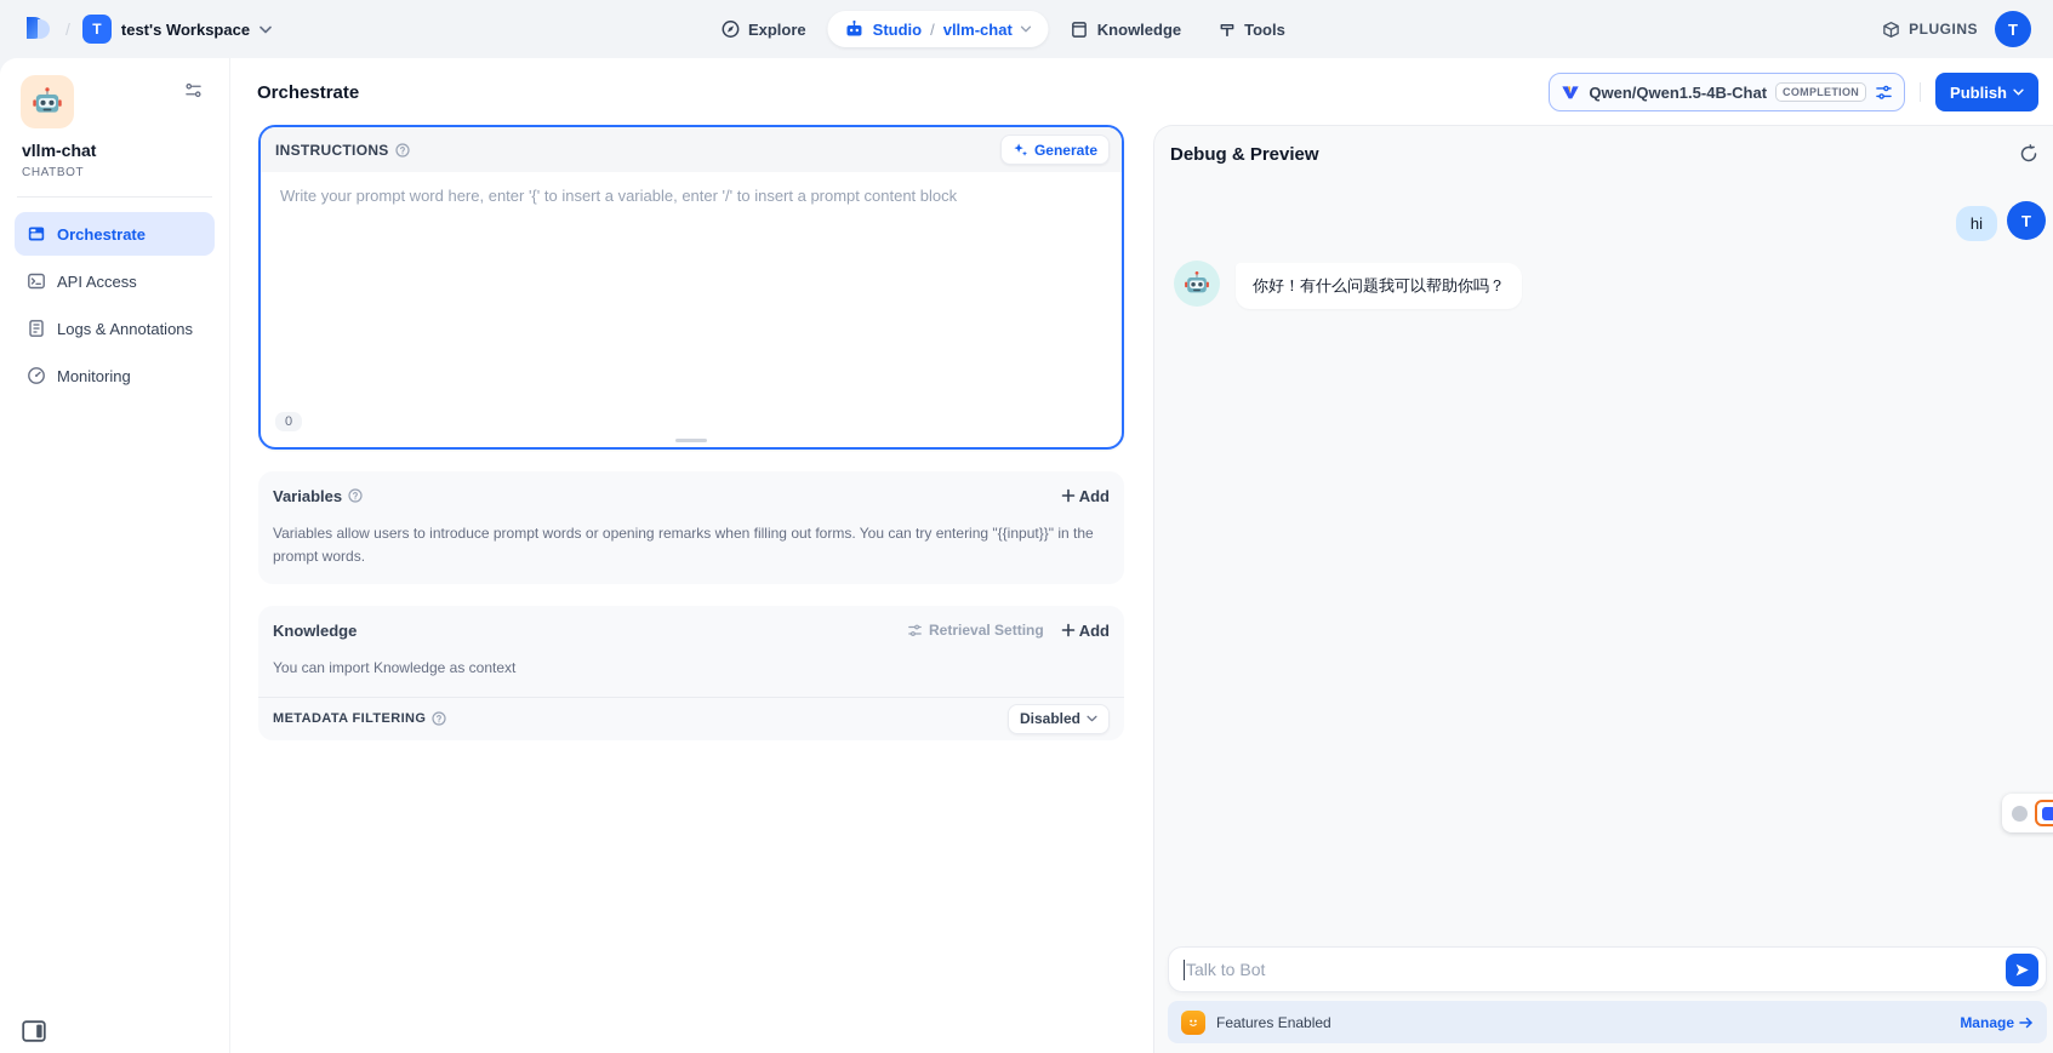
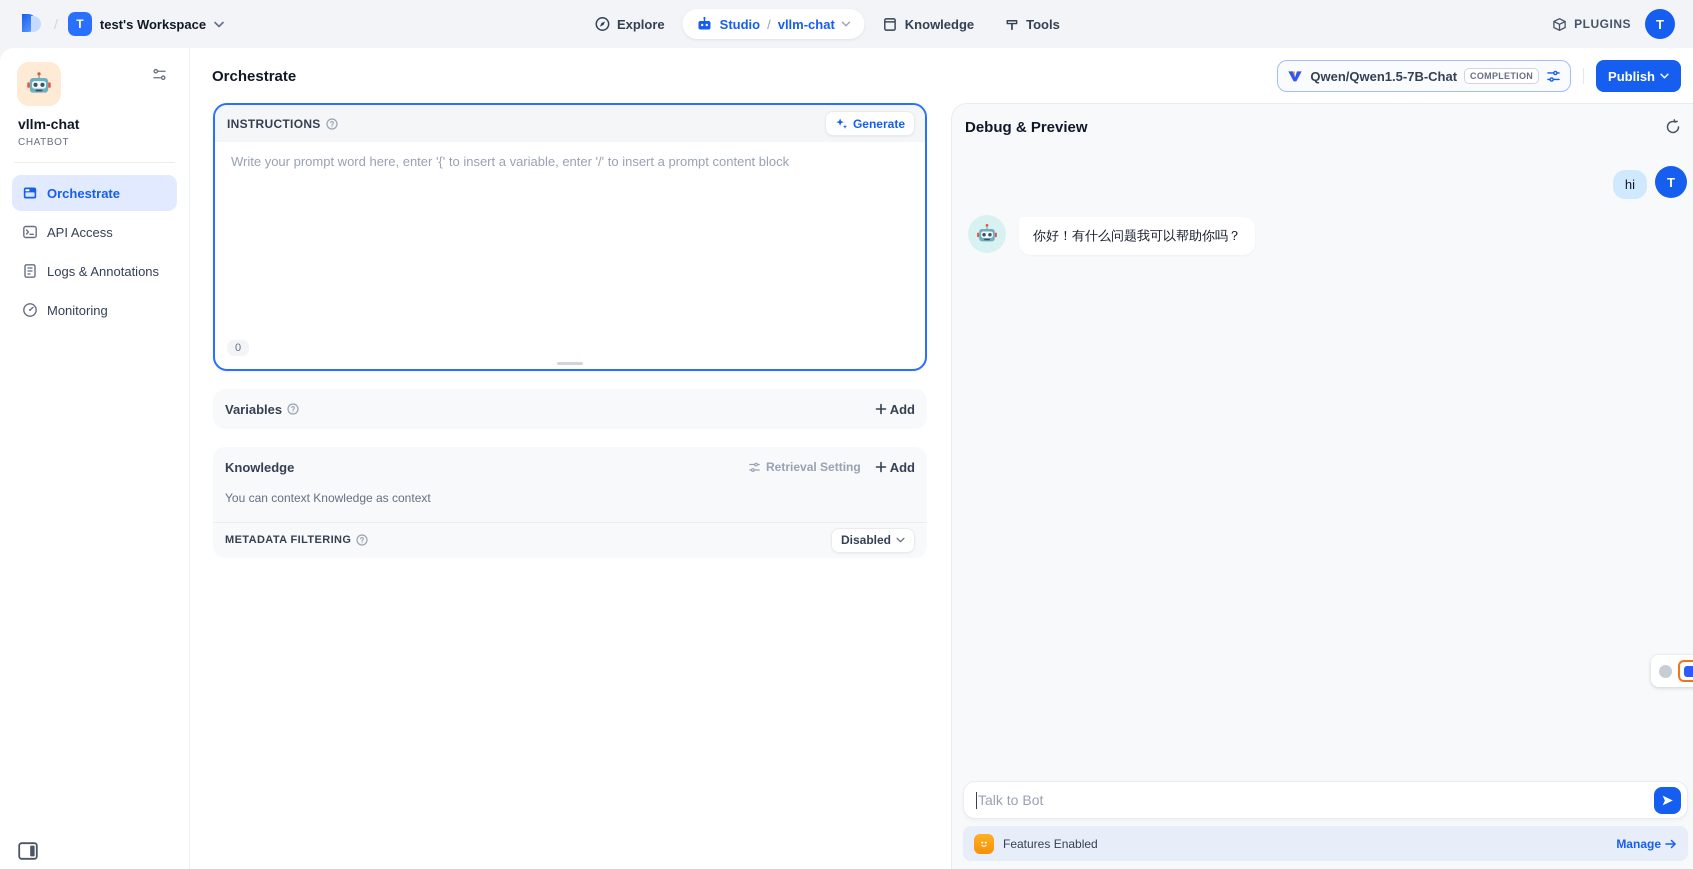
  /
  T
  test's Workspace
  Explore
  Studio
  /
  vllm-chat
  Knowledge
  Tools
  PLUGINS
  T
  vllm-chat
  CHATBOT
  Orchestrate
  API Access
  Logs & Annotations
  Monitoring
  Orchestrate
- Qwen/Qwen1.5-4B-Chat
+ Qwen/Qwen1.5-7B-Chat
  COMPLETION
  Publish
  INSTRUCTIONS
  Generate
  Write your prompt word here, enter '{' to insert a variable, enter '/' to insert a prompt content block
  0
  Variables
  Add
- Variables allow users to introduce prompt words or opening remarks when filling out forms. You can try entering "{{input}}" in the prompt words.
  Knowledge
  Retrieval Setting
  Add
- You can import Knowledge as context
+ You can context Knowledge as context
  METADATA FILTERING
  Disabled
  Debug & Preview
  hi
  T
  你好！有什么问题我可以帮助你吗？
  Talk to Bot
  Features Enabled
  Manage
